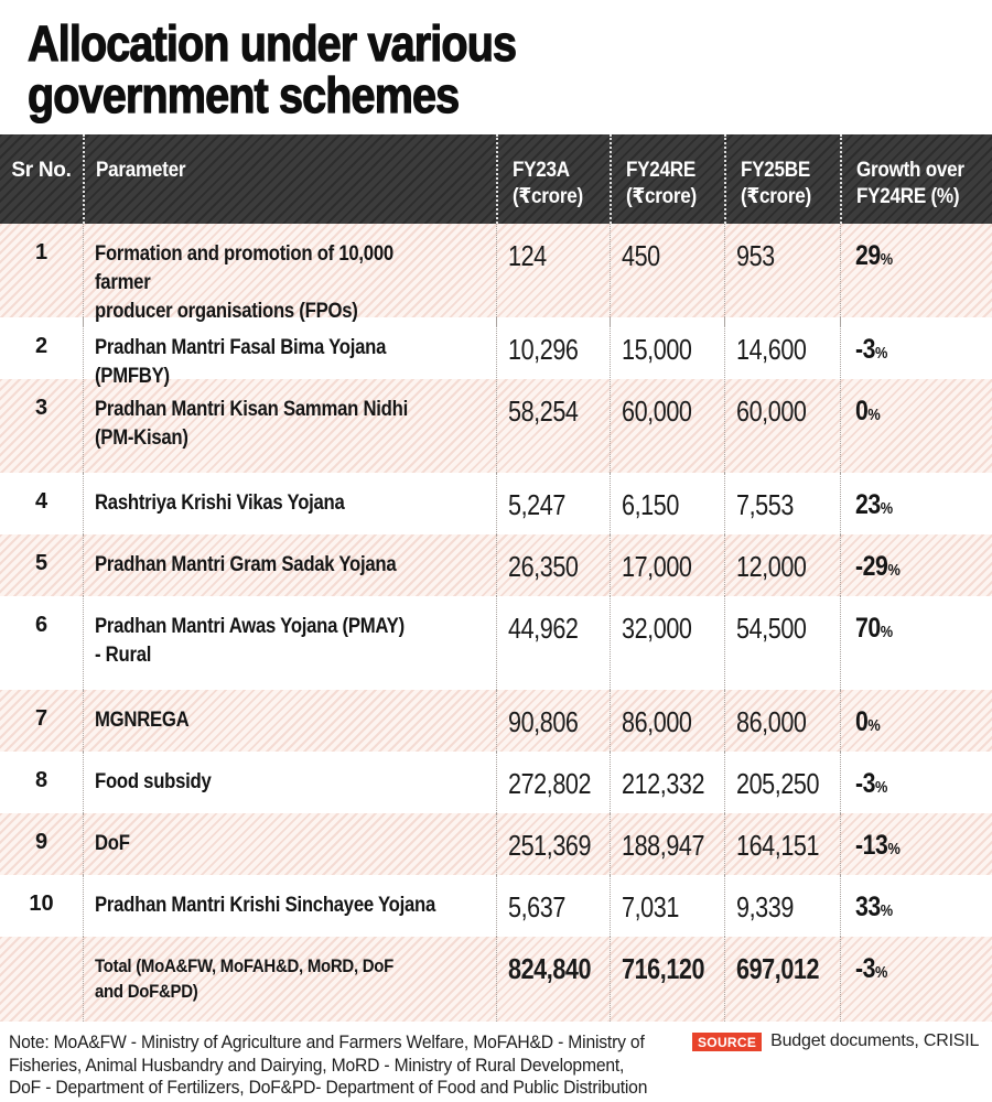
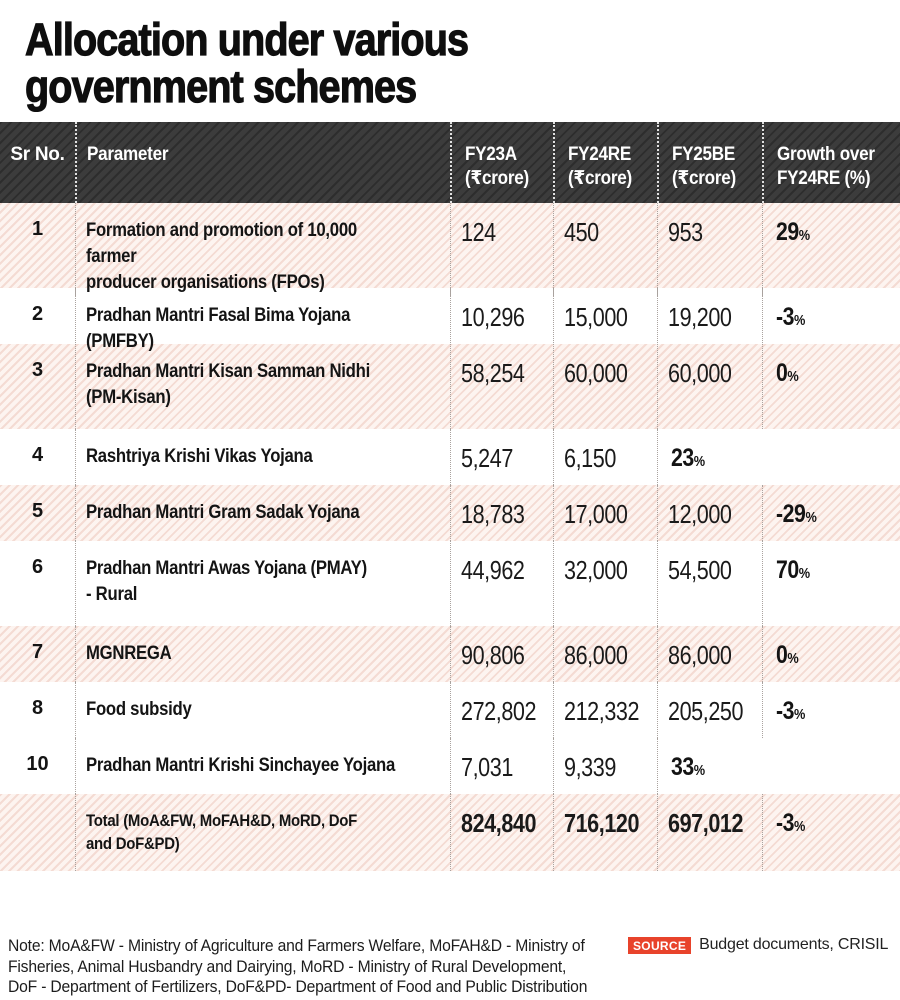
  Allocation under various
  government schemes
  Sr No.
  Parameter
  FY23A
  (₹crore)
  FY24RE
  (₹crore)
  FY25BE
  (₹crore)
  Growth over
  FY24RE (%)
  1
  Formation and promotion of 10,000 farmer
  producer organisations (FPOs)
  124
  450
  953
  29%
  2
  Pradhan Mantri Fasal Bima Yojana (PMFBY)
  10,296
  15,000
- 14,600
+ 19,200
  -3%
  3
  Pradhan Mantri Kisan Samman Nidhi
  (PM-Kisan)
  58,254
  60,000
  60,000
  0%
  4
  Rashtriya Krishi Vikas Yojana
  5,247
  6,150
- 7,553
  23%
  5
  Pradhan Mantri Gram Sadak Yojana
- 26,350
+ 18,783
  17,000
  12,000
  -29%
  6
  Pradhan Mantri Awas Yojana (PMAY)
  - Rural
  44,962
  32,000
  54,500
  70%
  7
  MGNREGA
  90,806
  86,000
  86,000
  0%
  8
  Food subsidy
  272,802
  212,332
  205,250
  -3%
- 9
- DoF
- 251,369
- 188,947
- 164,151
- -13%
  10
  Pradhan Mantri Krishi Sinchayee Yojana
- 5,637
  7,031
  9,339
  33%
  Total (MoA&FW, MoFAH&D, MoRD, DoF
  and DoF&PD)
  824,840
  716,120
  697,012
  -3%
  Note: MoA&FW - Ministry of Agriculture and Farmers Welfare, MoFAH&D - Ministry of
  Fisheries, Animal Husbandry and Dairying, MoRD - Ministry of Rural Development,
  DoF - Department of Fertilizers, DoF&PD- Department of Food and Public Distribution
  SOURCE
  Budget documents, CRISIL
